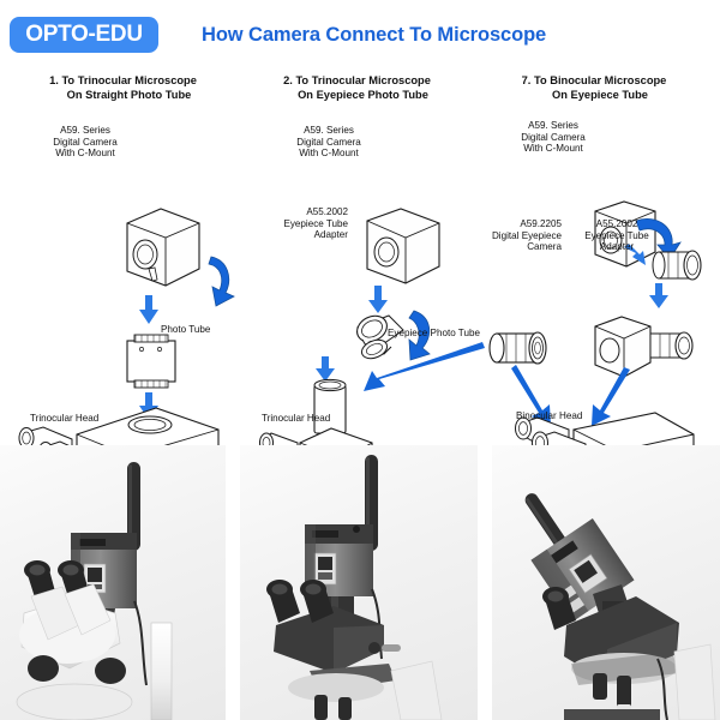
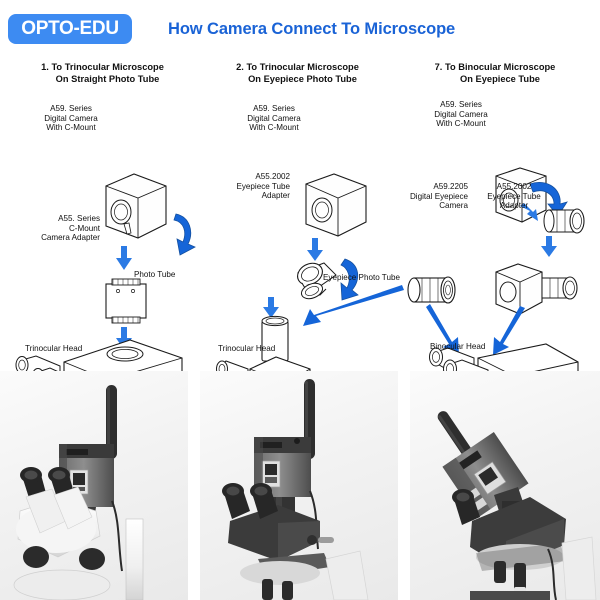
  OPTO-EDU
  How Camera Connect To Microscope
  1. To Trinocular Microscope
  On Straight Photo Tube
  2. To Trinocular Microscope
  On Eyepiece Photo Tube
  7. To Binocular Microscope
  On Eyepiece Tube
  A59. Series
  Digital Camera
  With C-Mount
+ A55. Series
+ C-Mount
+ Camera Adapter
  Photo Tube
  Trinocular Head
  A59. Series
  Digital Camera
  With C-Mount
  A55.2002
  Eyepiece Tube
  Adapter
  Eyepiece Photo Tube
  Trinocular Head
  A59. Series
  Digital Camera
  With C-Mount
  A59.2205
  Digital Eyepiece
  Camera
  A55.2002
  Eyepiece Tube
  Adapter
  Binocular Head
